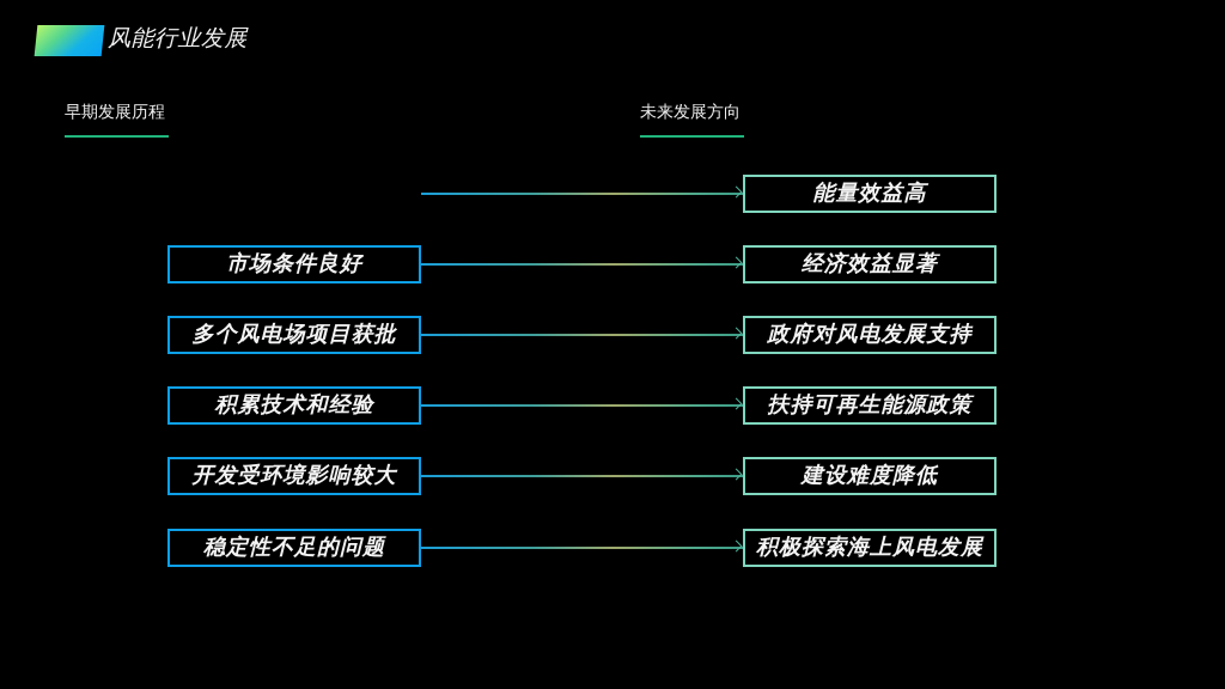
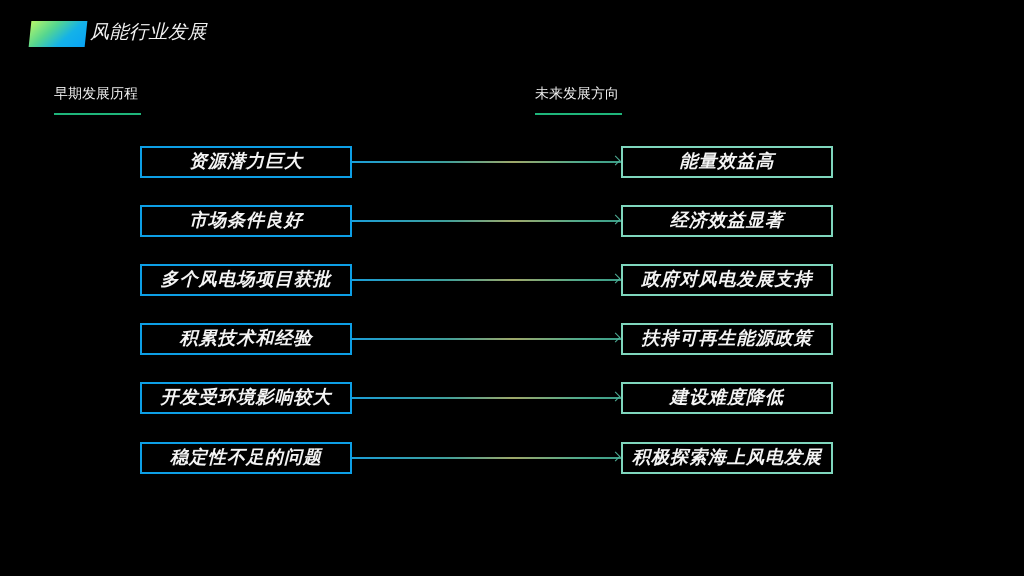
  风能行业发展
  早期发展历程
  未来发展方向
+ 资源潜力巨大
  能量效益高
  市场条件良好
  经济效益显著
  多个风电场项目获批
  政府对风电发展支持
  积累技术和经验
  扶持可再生能源政策
  开发受环境影响较大
  建设难度降低
  稳定性不足的问题
  积极探索海上风电发展
